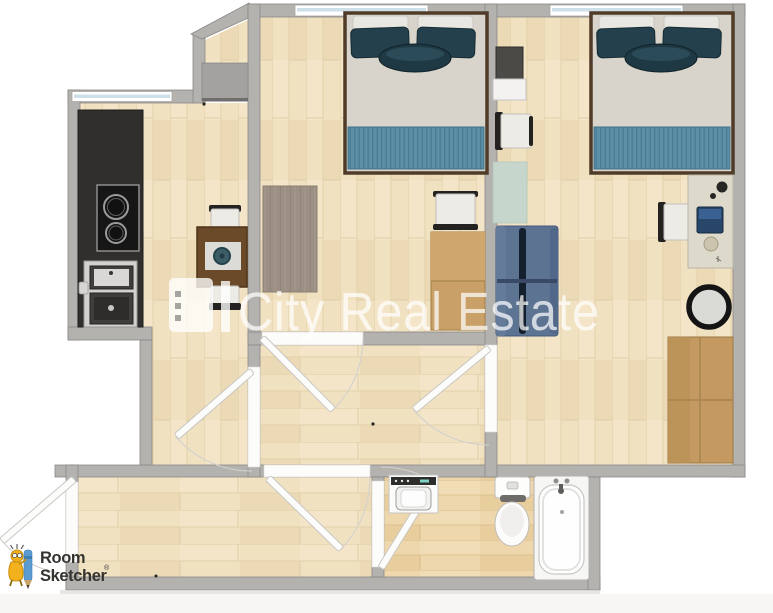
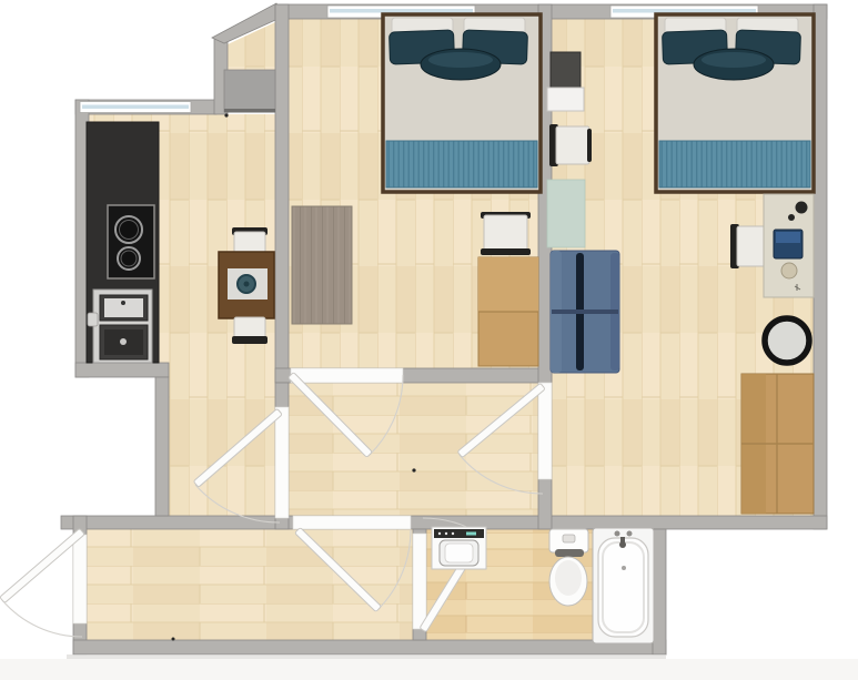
- City Real Estate
- Room
- Sketcher
